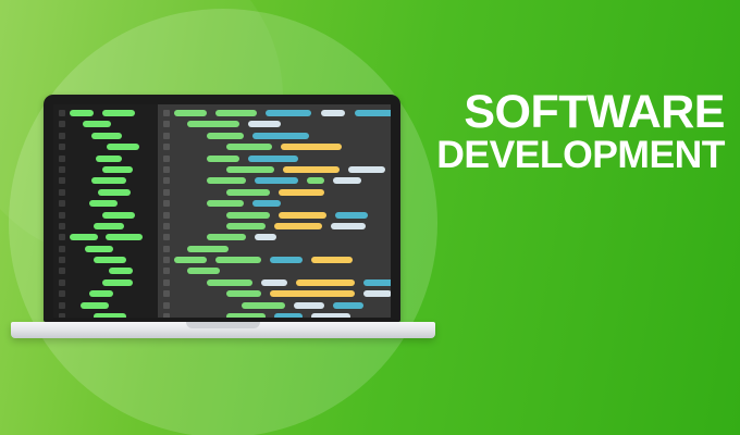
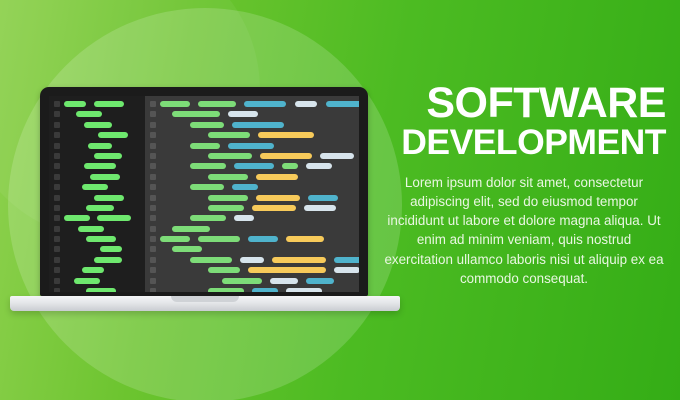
  SOFTWARE
  DEVELOPMENT
+ Lorem ipsum dolor sit amet, consectetur adipiscing elit, sed do eiusmod tempor incididunt ut labore et dolore magna aliqua. Ut enim ad minim veniam, quis nostrud exercitation ullamco laboris nisi ut aliquip ex ea commodo consequat.
